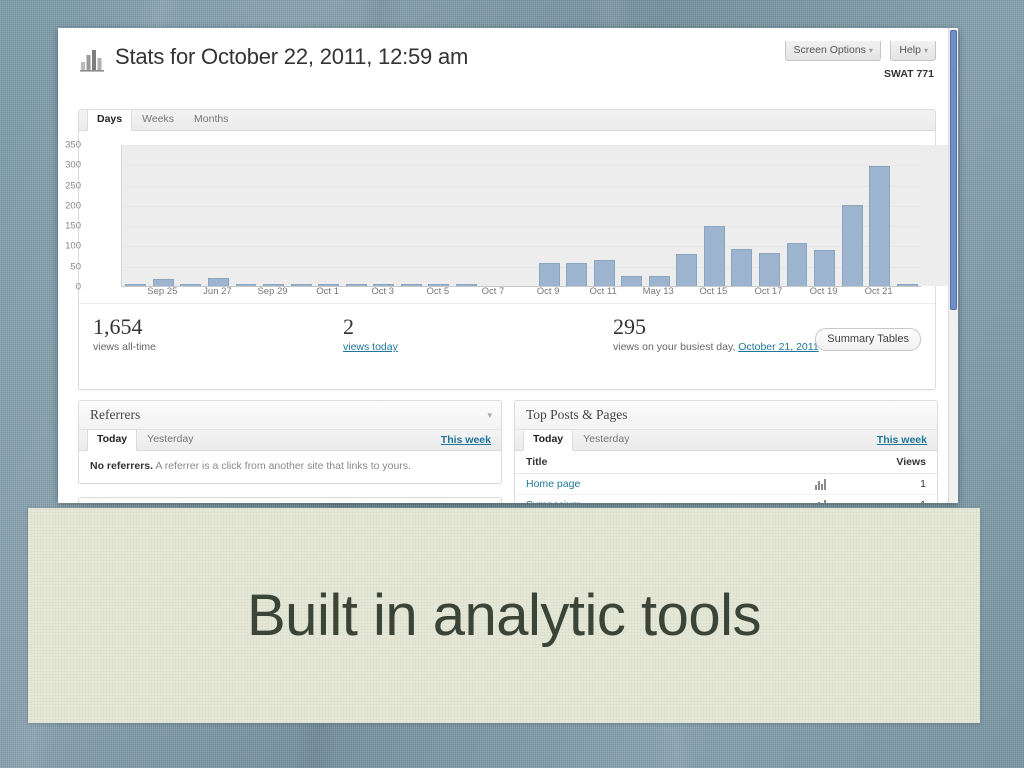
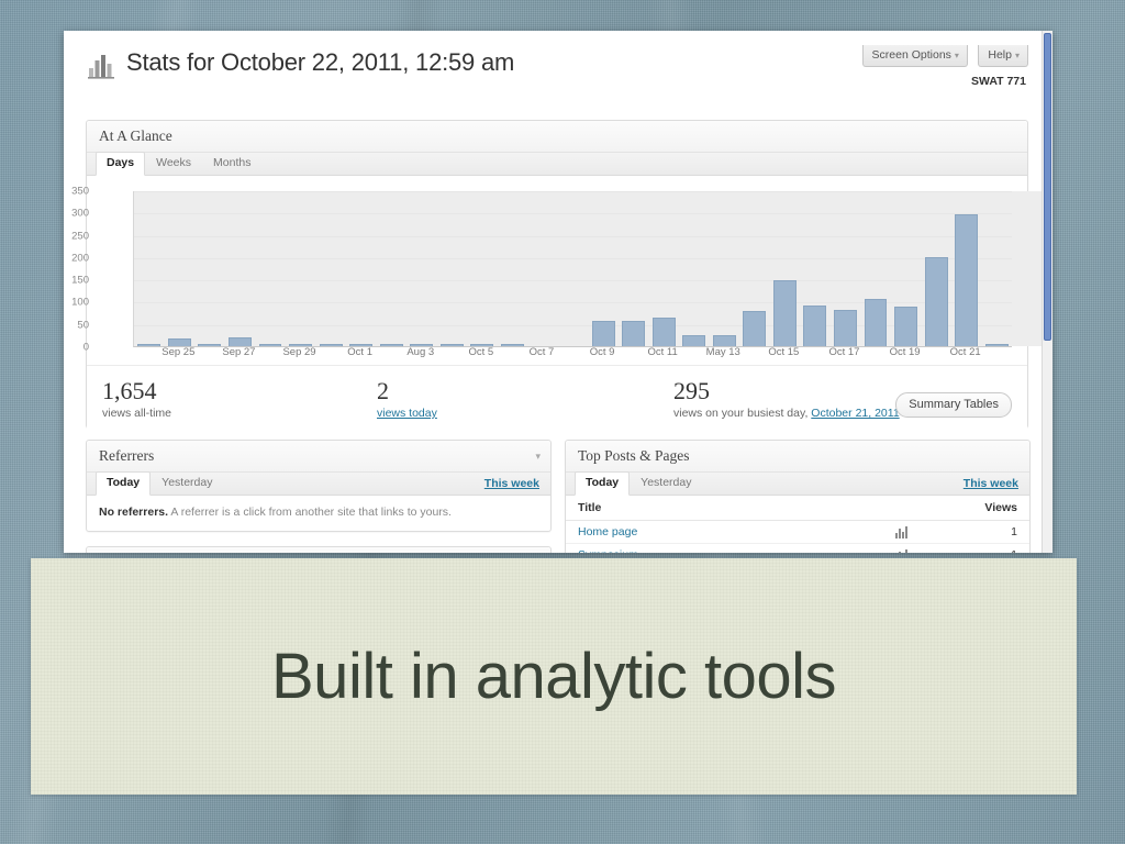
  Stats for October 22, 2011, 12:59 am
  Screen Options ▾ Help ▾
  SWAT 771
+ At A Glance
  Days
  Weeks
  Months
  0
  50
  100
  150
  200
  250
  300
  350
  Sep 25
- Jun 27
+ Sep 27
  Sep 29
  Oct 1
- Oct 3
+ Aug 3
  Oct 5
  Oct 7
  Oct 9
  Oct 11
  May 13
  Oct 15
  Oct 17
  Oct 19
  Oct 21
  1,654
  views all-time
  2
  views today
  295
  views on your busiest day, October 21, 2011
  Summary Tables
  Referrers
  ▾
  Today
  Yesterday
  This week
  No referrers. A referrer is a click from another site that links to yours.
  Top Posts & Pages
  Today
  Yesterday
  This week
  Title		Views
  Home page		1
  Built in analytic tools
